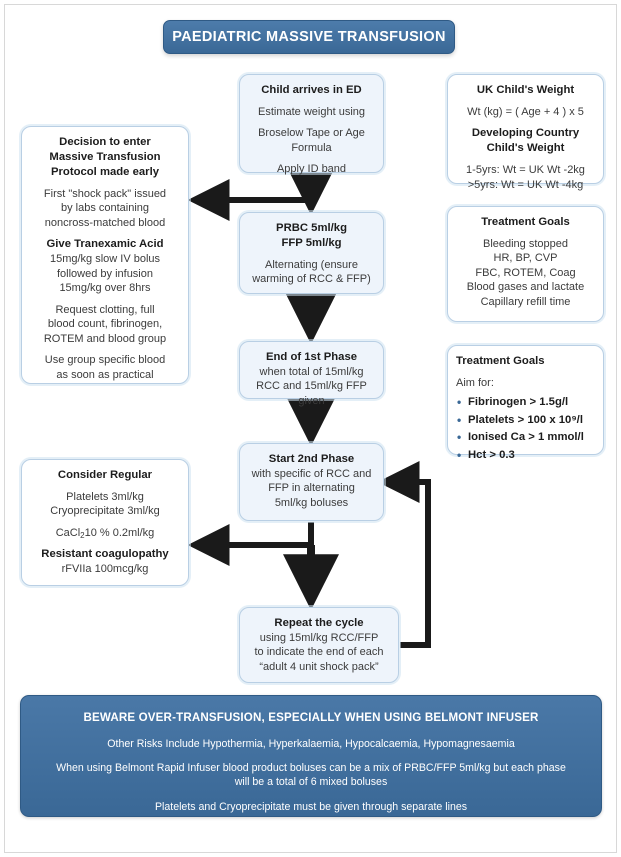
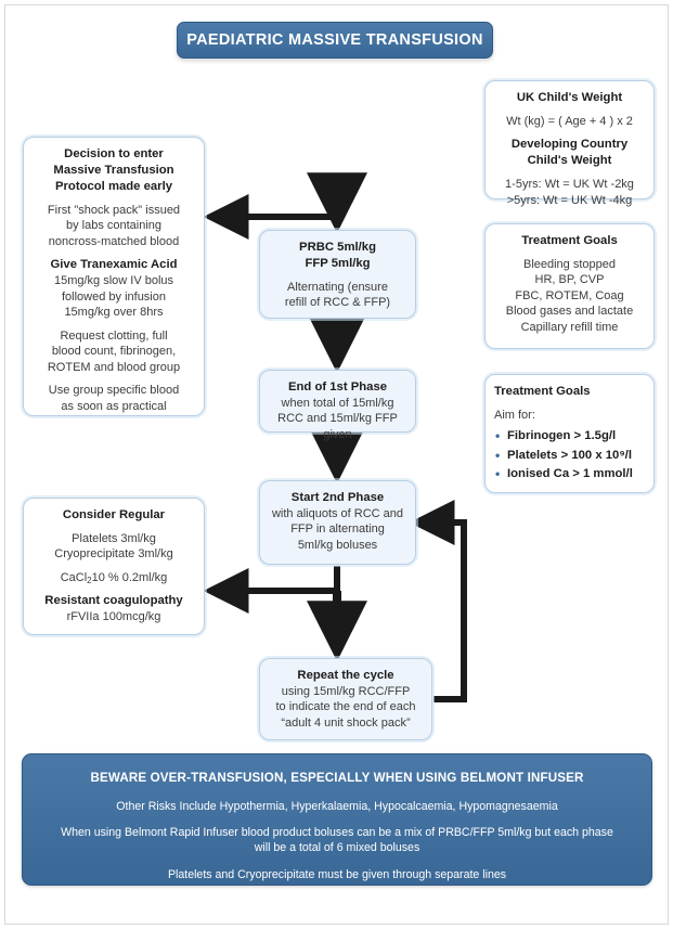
  PAEDIATRIC MASSIVE TRANSFUSION
- Child arrives in ED
- Estimate weight using
- Broselow Tape or Age
- Formula
- Apply ID band
  UK Child's Weight
- Wt (kg) = ( Age + 4 ) x 5
+ Wt (kg) = ( Age + 4 ) x 2
  Developing Country
  Child's Weight
  1-5yrs: Wt = UK Wt -2kg
  >5yrs: Wt = UK Wt -4kg
  Decision to enter
  Massive Transfusion
  Protocol made early
  First "shock pack" issued
  by labs containing
  noncross-matched blood
  Give Tranexamic Acid
  15mg/kg slow IV bolus
  followed by infusion
  15mg/kg over 8hrs
  Request clotting, full
  blood count, fibrinogen,
  ROTEM and blood group
  Use group specific blood
  as soon as practical
  PRBC 5ml/kg
  FFP 5ml/kg
  Alternating (ensure
- warming of RCC & FFP)
+ refill of RCC & FFP)
  Treatment Goals
  Bleeding stopped
  HR, BP, CVP
  FBC, ROTEM, Coag
  Blood gases and lactate
  Capillary refill time
  End of 1st Phase
  when total of 15ml/kg
  RCC and 15ml/kg FFP given
  Treatment Goals
  Aim for:
  Fibrinogen > 1.5g/l
  Platelets > 100 x 10⁹/l
  Ionised Ca > 1 mmol/l
- Hct > 0.3
  Start 2nd Phase
- with specific of RCC and
+ with aliquots of RCC and
  FFP in alternating
  5ml/kg boluses
  Consider Regular
  Platelets 3ml/kg
  Cryoprecipitate 3ml/kg
  CaCl210 % 0.2ml/kg
  Resistant coagulopathy
  rFVIIa 100mcg/kg
  Repeat the cycle
  using 15ml/kg RCC/FFP
  to indicate the end of each
  “adult 4 unit shock pack”
  BEWARE OVER-TRANSFUSION, ESPECIALLY WHEN USING BELMONT INFUSER
  Other Risks Include Hypothermia, Hyperkalaemia, Hypocalcaemia, Hypomagnesaemia
  When using Belmont Rapid Infuser blood product boluses can be a mix of PRBC/FFP 5ml/kg but each phase
  will be a total of 6 mixed boluses
  Platelets and Cryoprecipitate must be given through separate lines
